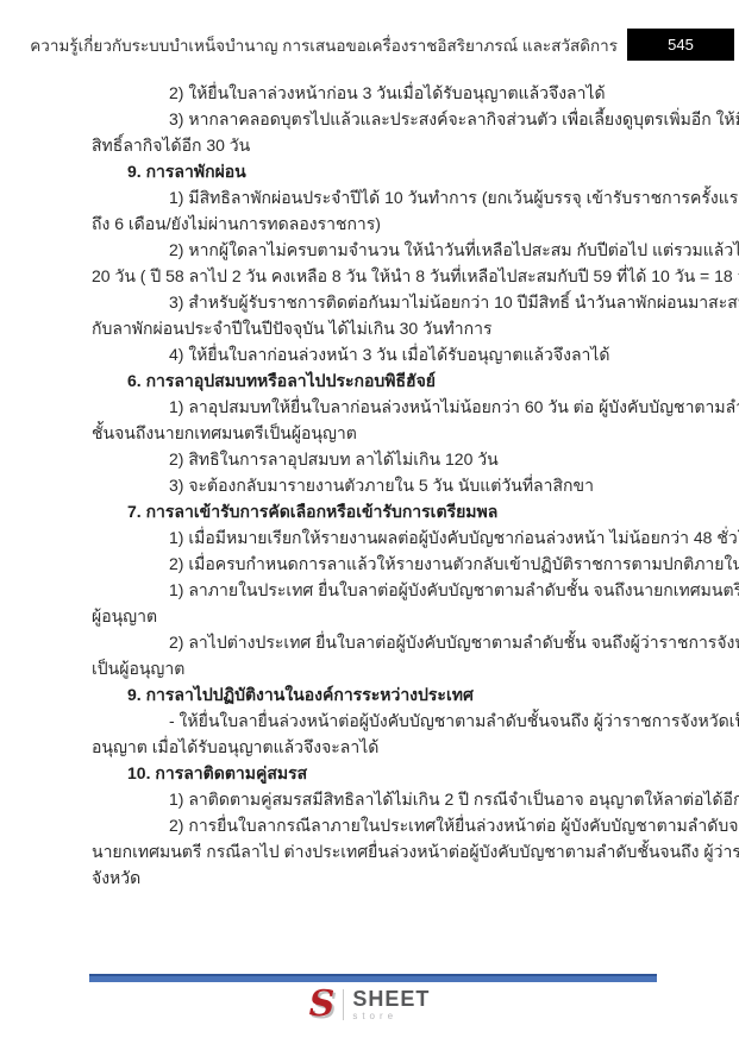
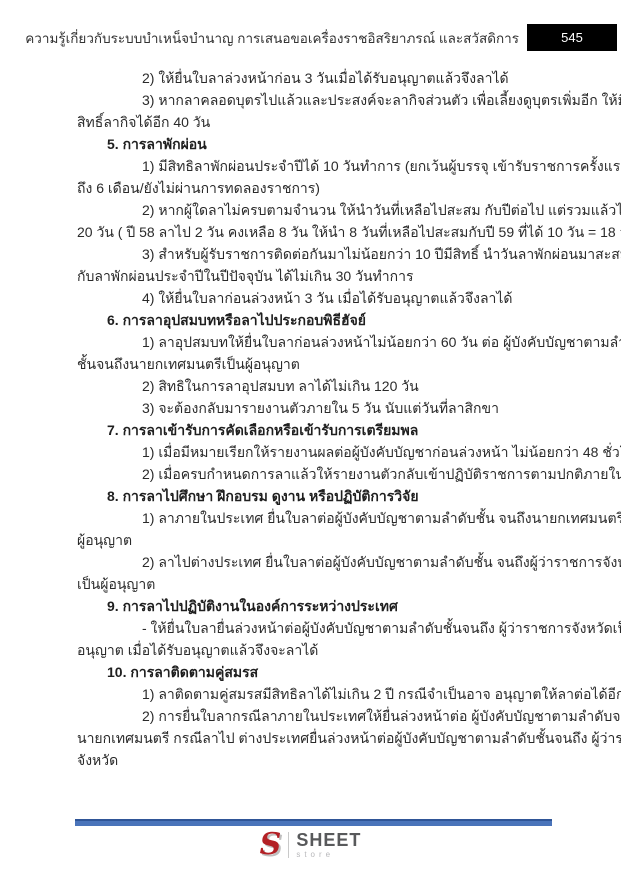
  ความรู้เกี่ยวกับระบบบำเหน็จบำนาญ การเสนอขอเครื่องราชอิสริยาภรณ์ และสวัสดิการ
  545
  2) ให้ยื่นใบลาล่วงหน้าก่อน 3 วันเมื่อได้รับอนุญาตแล้วจึงลาได้
  3) หากลาคลอดบุตรไปแล้วและประสงค์จะลากิจส่วนตัว เพื่อเลี้ยงดูบุตรเพิ่มอีก ให้
- สิทธิ์ลากิจได้อีก 30 วัน
+ สิทธิ์ลากิจได้อีก 40 วัน
- 9. การลาพักผ่อน
+ 5. การลาพักผ่อน
  1) มีสิทธิลาพักผ่อนประจำปีได้ 10 วันทำการ (ยกเว้นผู้บรรจุ เข้ารับราชการครั้งแร
  ถึง 6 เดือน/ยังไม่ผ่านการทดลองราชการ)
  2) หากผู้ใดลาไม่ครบตามจำนวน ให้นำวันที่เหลือไปสะสม กับปีต่อไป แต่รวมแล้วไ
  20 วัน ( ปี 58 ลาไป 2 วัน คงเหลือ 8 วัน ให้นำ 8 วันที่เหลือไปสะสมกับปี 59 ที่ได้ 10 วัน = 18
  3) สำหรับผู้รับราชการติดต่อกันมาไม่น้อยกว่า 10 ปีมีสิทธิ์ นำวันลาพักผ่อนมาสะส
  กับลาพักผ่อนประจำปีในปีปัจจุบัน ได้ไม่เกิน 30 วันทำการ
  4) ให้ยื่นใบลาก่อนล่วงหน้า 3 วัน เมื่อได้รับอนุญาตแล้วจึงลาได้
  6. การลาอุปสมบทหรือลาไปประกอบพิธีฮัจย์
  1) ลาอุปสมบทให้ยื่นใบลาก่อนล่วงหน้าไม่น้อยกว่า 60 วัน ต่อ ผู้บังคับบัญชาตามลำ
  ชั้นจนถึงนายกเทศมนตรีเป็นผู้อนุญาต
  2) สิทธิในการลาอุปสมบท ลาได้ไม่เกิน 120 วัน
  3) จะต้องกลับมารายงานตัวภายใน 5 วัน นับแต่วันที่ลาสิกขา
  7. การลาเข้ารับการคัดเลือกหรือเข้ารับการเตรียมพล
  1) เมื่อมีหมายเรียกให้รายงานผลต่อผู้บังคับบัญชาก่อนล่วงหน้า ไม่น้อยกว่า 48 ชั่ว
  2) เมื่อครบกำหนดการลาแล้วให้รายงานตัวกลับเข้าปฏิบัติราชการตามปกติภายใน
+ 8. การลาไปศึกษา ฝึกอบรม ดูงาน หรือปฏิบัติการวิจัย
  1) ลาภายในประเทศ ยื่นใบลาต่อผู้บังคับบัญชาตามลำดับชั้น จนถึงนายกเทศมนตรี
  ผู้อนุญาต
  2) ลาไปต่างประเทศ ยื่นใบลาต่อผู้บังคับบัญชาตามลำดับชั้น จนถึงผู้ว่าราชการจัง
  เป็นผู้อนุญาต
  9. การลาไปปฏิบัติงานในองค์การระหว่างประเทศ
  - ให้ยื่นใบลายื่นล่วงหน้าต่อผู้บังคับบัญชาตามลำดับชั้นจนถึง ผู้ว่าราชการจังหวัดเ
  อนุญาต เมื่อได้รับอนุญาตแล้วจึงจะลาได้
  10. การลาติดตามคู่สมรส
  1) ลาติดตามคู่สมรสมีสิทธิลาได้ไม่เกิน 2 ปี กรณีจำเป็นอาจ อนุญาตให้ลาต่อได้อีก
  2) การยื่นใบลากรณีลาภายในประเทศให้ยื่นล่วงหน้าต่อ ผู้บังคับบัญชาตามลำดับจ
  นายกเทศมนตรี กรณีลาไป ต่างประเทศยื่นล่วงหน้าต่อผู้บังคับบัญชาตามลำดับชั้นจนถึง ผู้ว่าร
  จังหวัด
  S
  SHEET
  store
